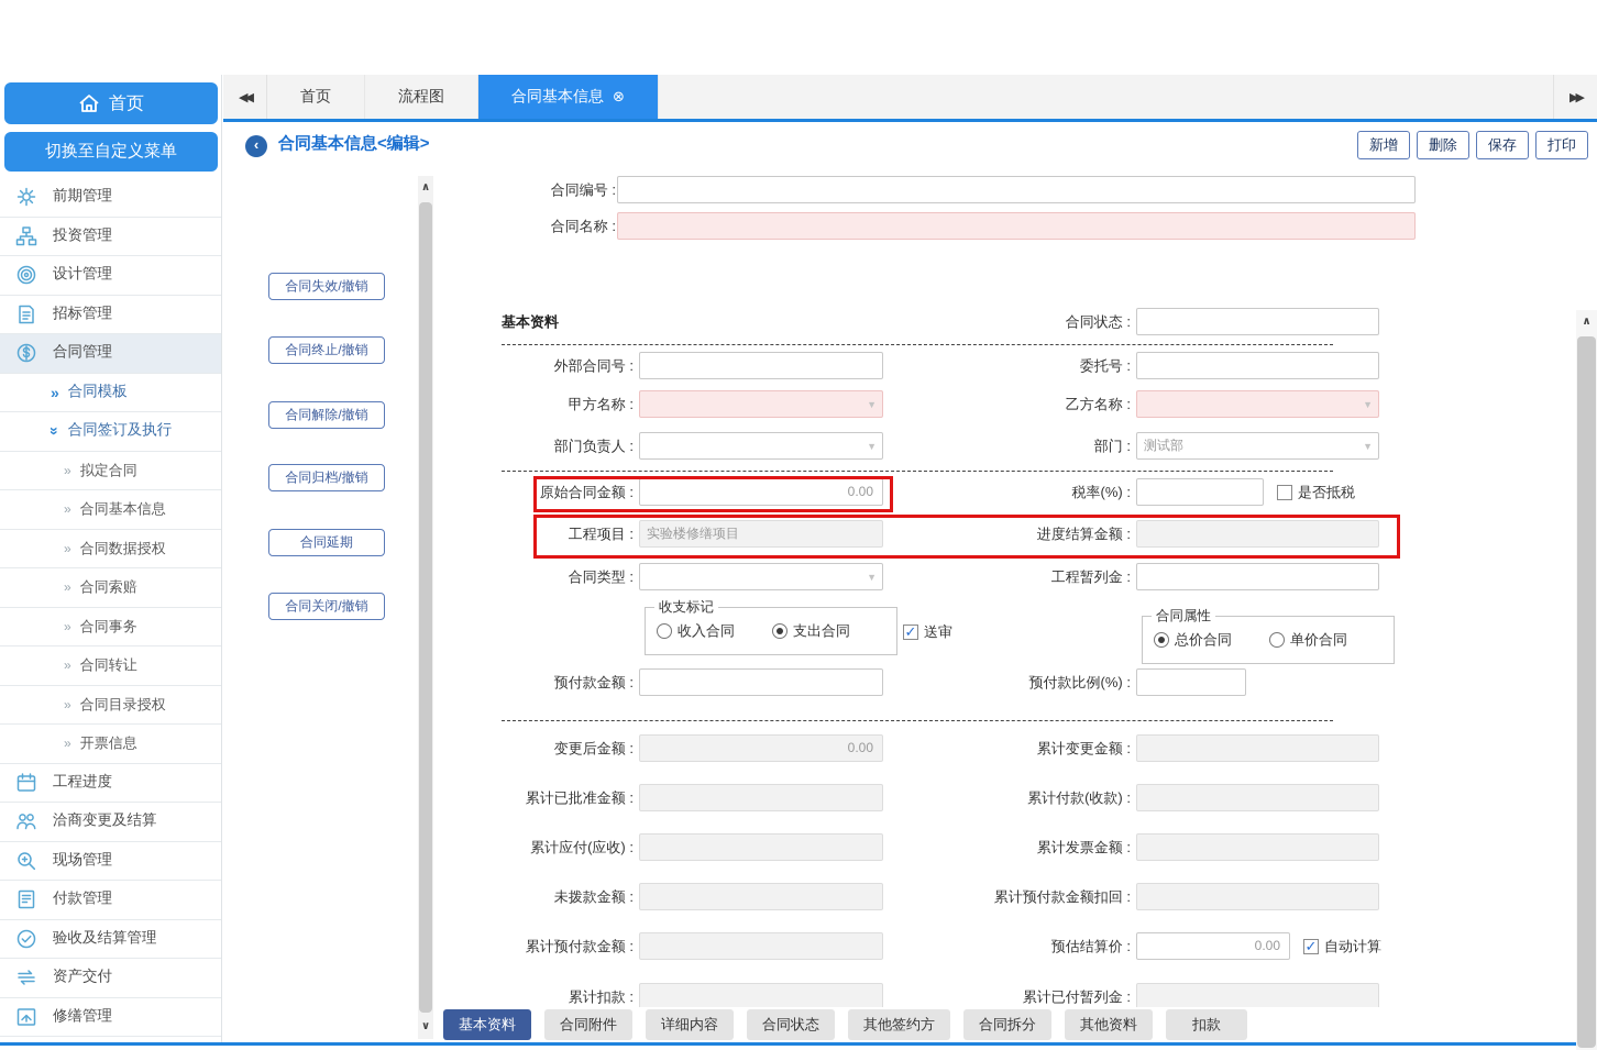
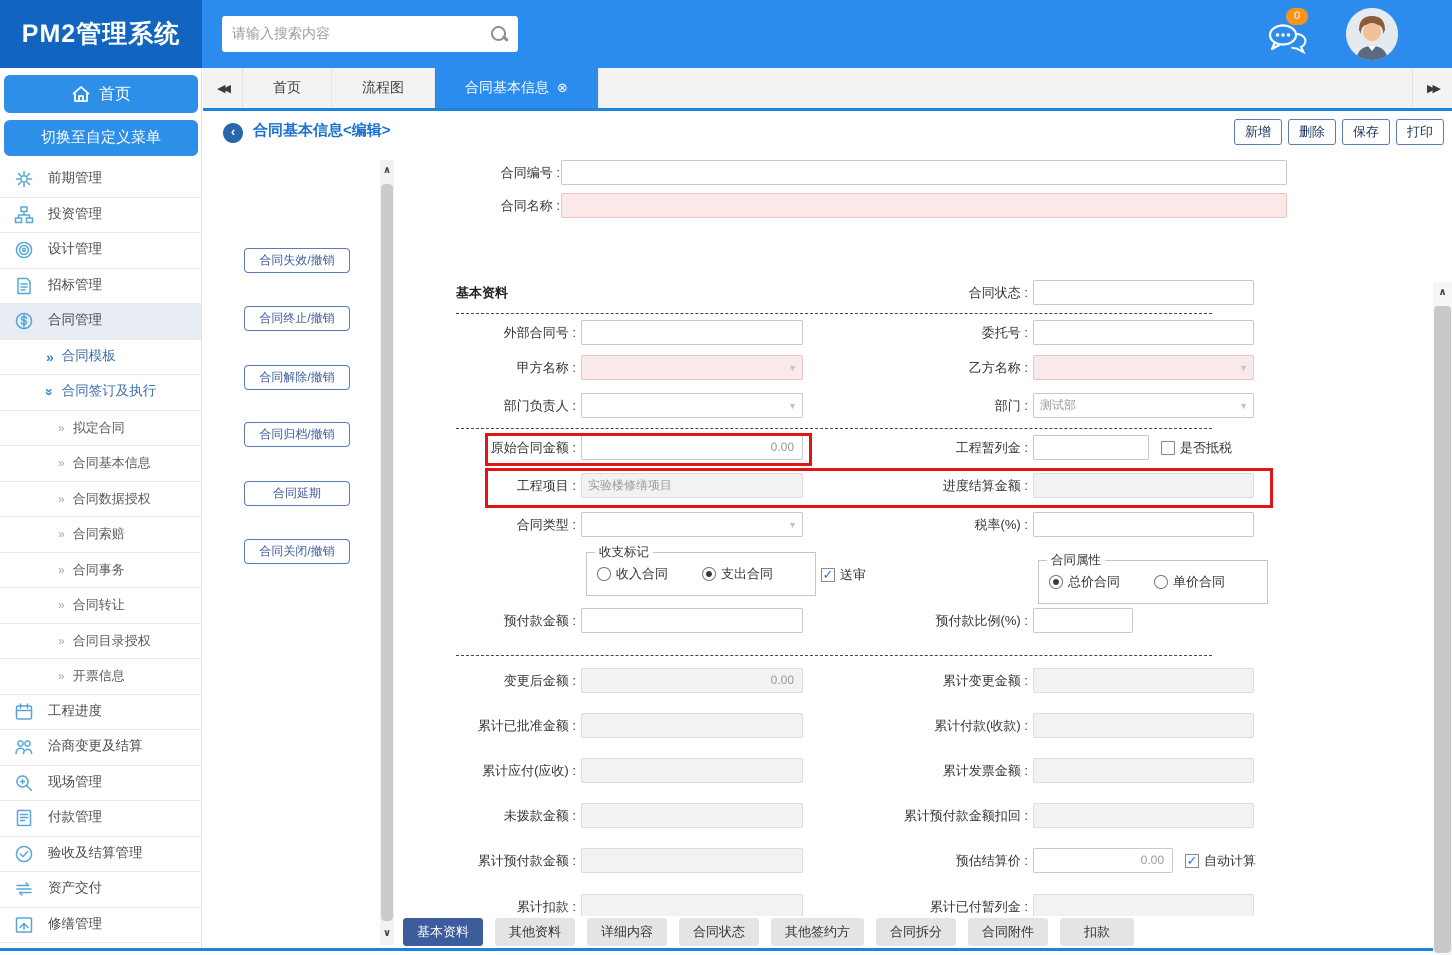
+ PM2管理系统
+ 请输入搜索内容
+ 0
  首页
  切换至自定义菜单
  前期管理
  投资管理
  设计管理
  招标管理
  合同管理
  »
  合同模板
  合同签订及执行
  »
  拟定合同
  »
  合同基本信息
  »
  合同数据授权
  »
  合同索赔
  »
  合同事务
  »
  合同转让
  »
  合同目录授权
  »
  开票信息
  工程进度
  洽商变更及结算
  现场管理
  付款管理
  验收及结算管理
  资产交付
  修缮管理
  ◀◀
  首页
  流程图
  合同基本信息
  ⊗
  ▶▶
  ‹
  合同基本信息<编辑>
  新增
  删除
  保存
  打印
  合同失效/撤销
  合同终止/撤销
  合同解除/撤销
  合同归档/撤销
  合同延期
  合同关闭/撤销
  合同编号
  合同名称
  基本资料
  合同状态
  外部合同号
  委托号
  甲方名称
  ▼
  乙方名称
  ▼
  部门负责人
  ▼
  部门
  测试部
  ▼
  原始合同金额
  0.00
- 税率(%)
+ 工程暂列金
  是否抵税
  工程项目
  实验楼修缮项目
  进度结算金额
  合同类型
  ▼
- 工程暂列金
+ 税率(%)
  预付款金额
  预付款比例(%)
  变更后金额
  0.00
  累计变更金额
  累计已批准金额
  累计付款(收款)
  累计应付(应收)
  累计发票金额
  未拨款金额
  累计预付款金额扣回
  累计预付款金额
  预估结算价
  0.00
  ✓
  自动计算
  累计扣款
  累计已付暂列金
  收支标记
  收入合同
  支出合同
  ✓
  送审
  合同属性
  总价合同
  单价合同
  基本资料
- 合同附件
+ 其他资料
  详细内容
  合同状态
  其他签约方
  合同拆分
- 其他资料
+ 合同附件
  扣款
  ∧
  ∨
  ∧
